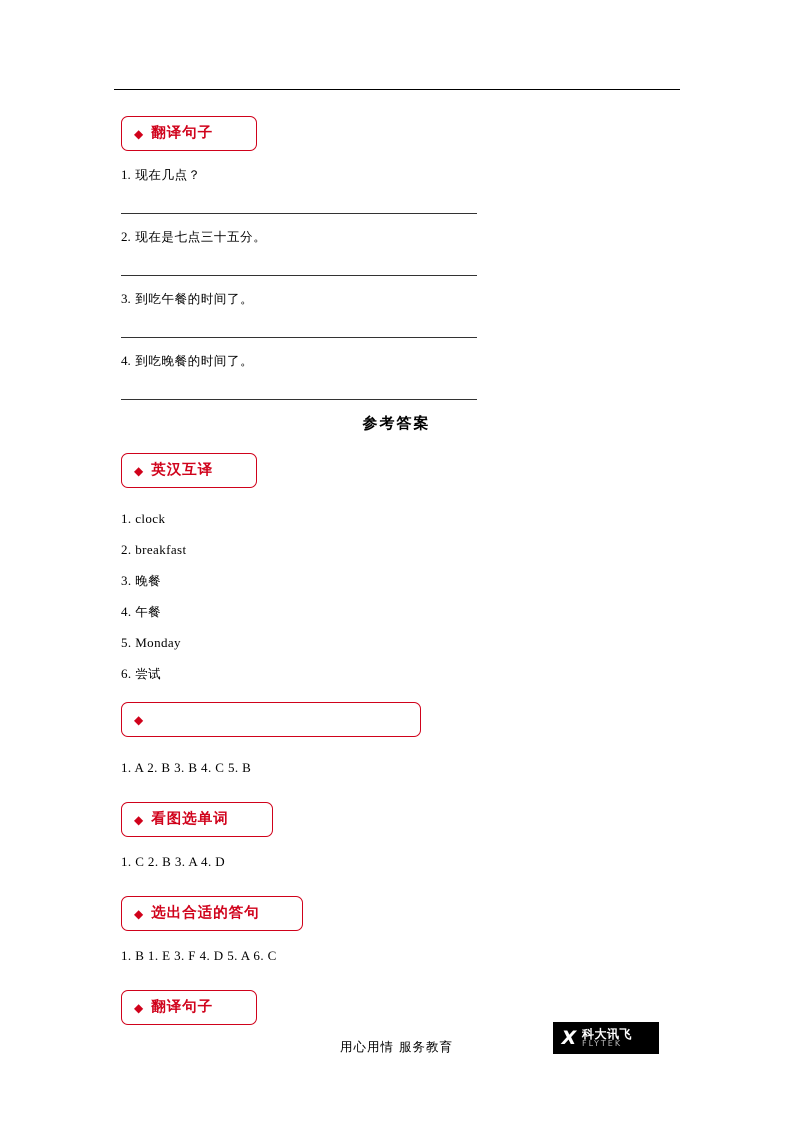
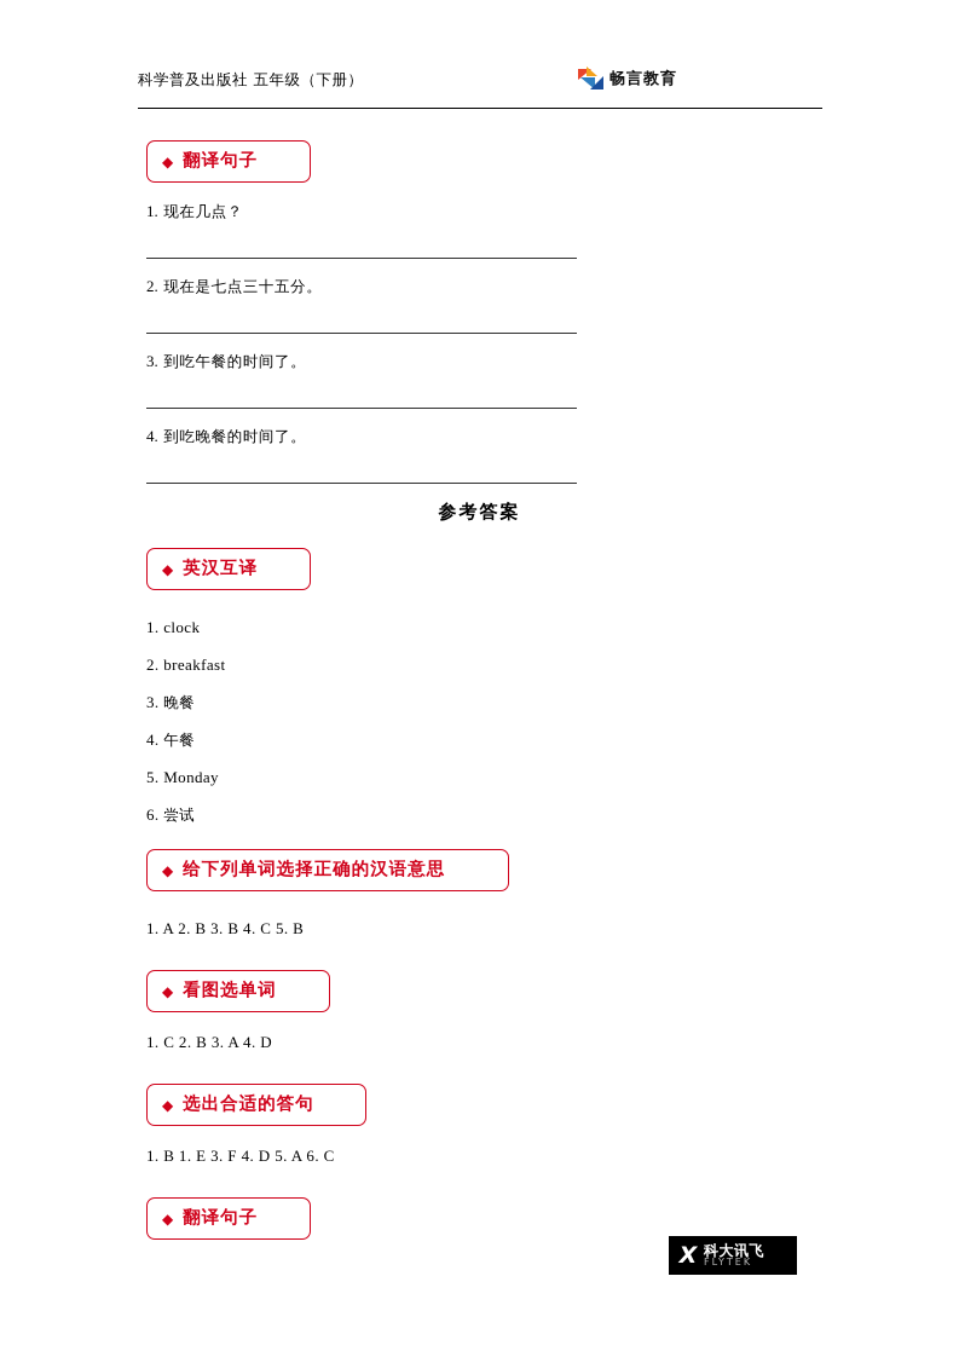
+ 科学普及出版社 五年级（下册）
+ 畅言教育
  ◆
  翻译句子
  1. 现在几点？
  2. 现在是七点三十五分。
  3. 到吃午餐的时间了。
  4. 到吃晚餐的时间了。
  参考答案
  ◆
  英汉互译
  1. clock
  2. breakfast
  3. 晚餐
  4. 午餐
  5. Monday
  6. 尝试
  ◆
+ 给下列单词选择正确的汉语意思
  1. A 2. B 3. B 4. C 5. B
  ◆
  看图选单词
  1. C 2. B 3. A 4. D
  ◆
  选出合适的答句
  1. B 1. E 3. F 4. D 5. A 6. C
  ◆
  翻译句子
  X
  科大讯飞
  FLYTEK
- 用心用情 服务教育
